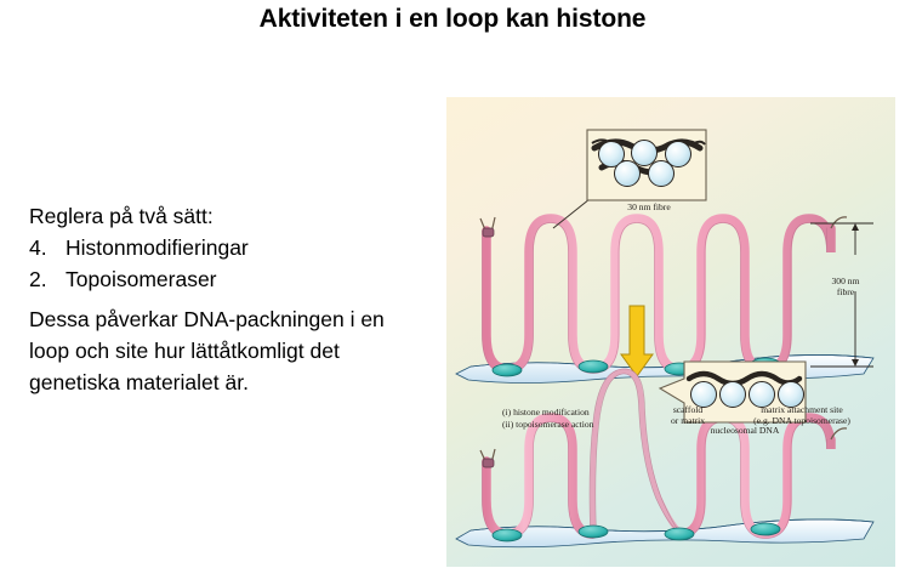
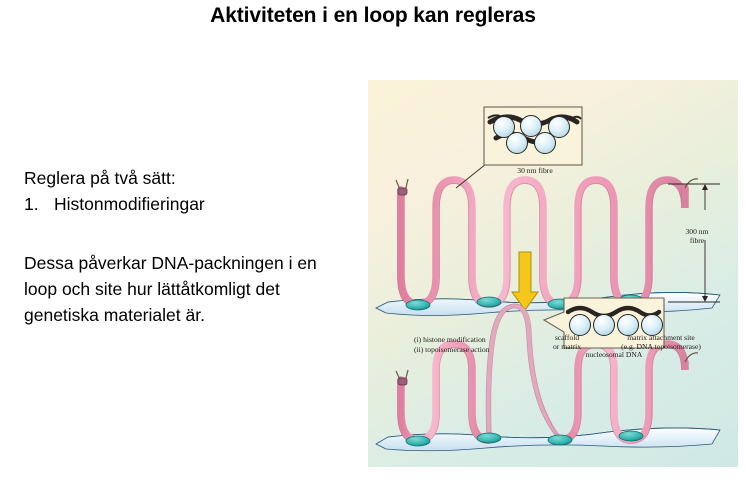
- Aktiviteten i en loop kan histone
+ Aktiviteten i en loop kan regleras
  Reglera på två sätt:
- 4.
+ 1.
  Histonmodifieringar
- 2.
- Topoisomeraser
  Dessa påverkar DNA-packningen i en loop och site hur lättåtkomligt det genetiska materialet är.
  30 nm fibre
  300 nm
  fibre
  scaffold
  or matrix
  matrix attachment site
  (e.g. DNA topoisomerase)
  (i) histone modification
  (ii) topoisomerase action
  nucleosomal DNA
